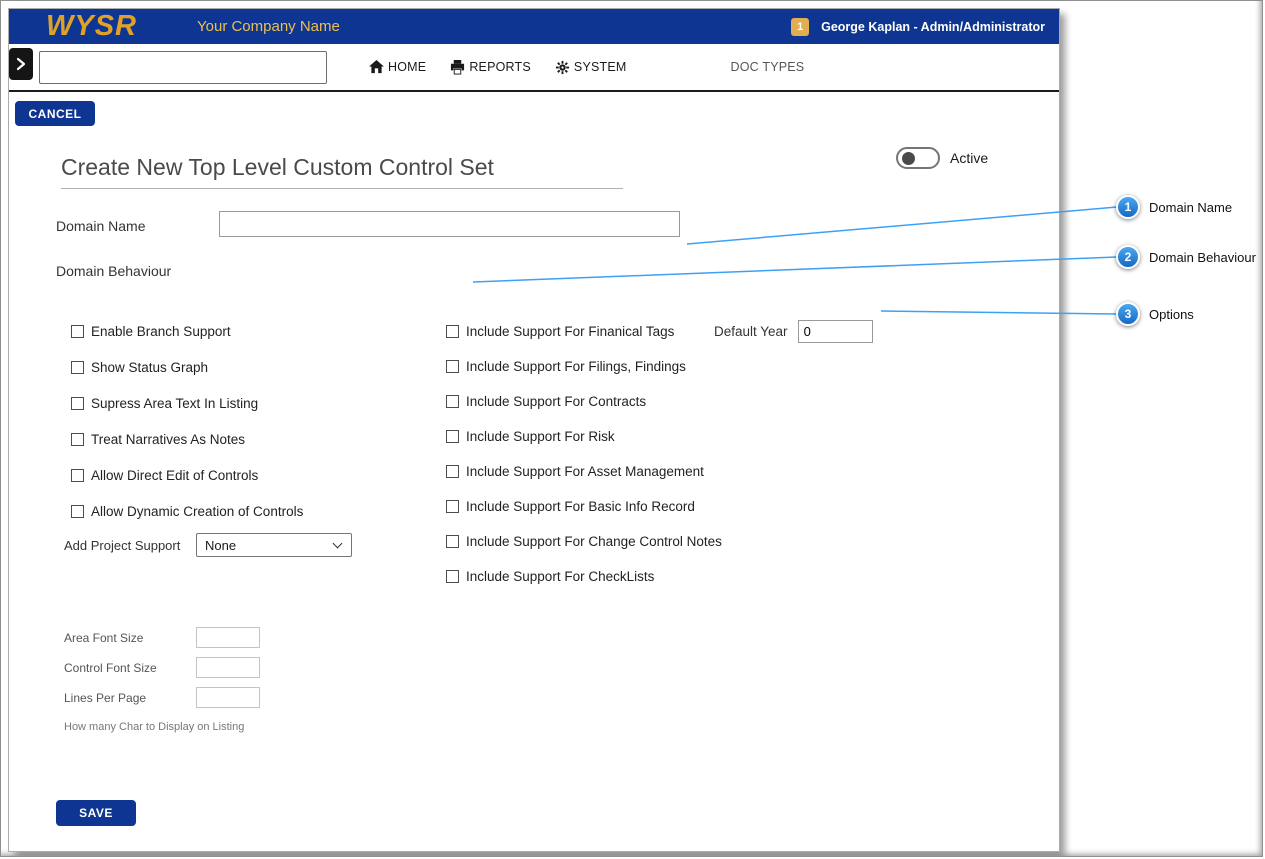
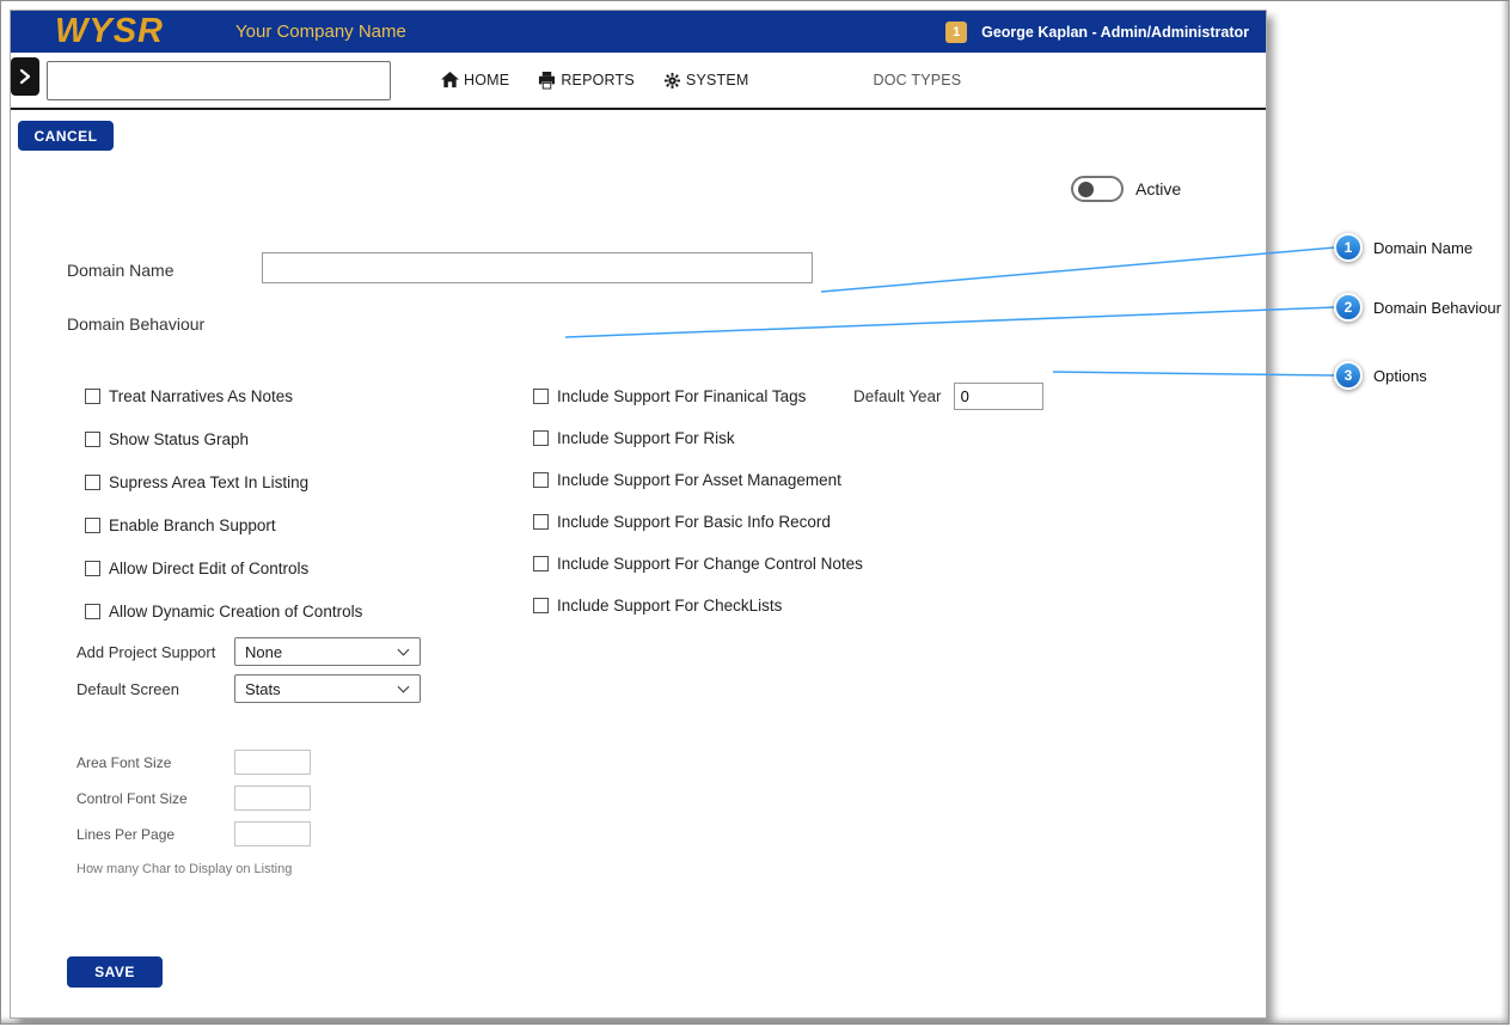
  WYSR
  Your Company Name
  1
  George Kaplan - Admin/Administrator
  HOME
  REPORTS
  SYSTEM
  DOC TYPES
  CANCEL
- Create New Top Level Custom Control Set
  Active
  Domain Name
  Domain Behaviour
- Enable Branch Support
+ Treat Narratives As Notes
  Show Status Graph
  Supress Area Text In Listing
- Treat Narratives As Notes
+ Enable Branch Support
  Allow Direct Edit of Controls
  Allow Dynamic Creation of Controls
  Include Support For Finanical Tags
- Include Support For Filings, Findings
- Include Support For Contracts
  Include Support For Risk
  Include Support For Asset Management
  Include Support For Basic Info Record
  Include Support For Change Control Notes
  Include Support For CheckLists
  Default Year
  0
  Add Project Support
  None
+ Default Screen
+ Stats
  Area Font Size
  Control Font Size
  Lines Per Page
  How many Char to Display on Listing
  SAVE
  1
  Domain Name
  2
  Domain Behaviour
  3
  Options
